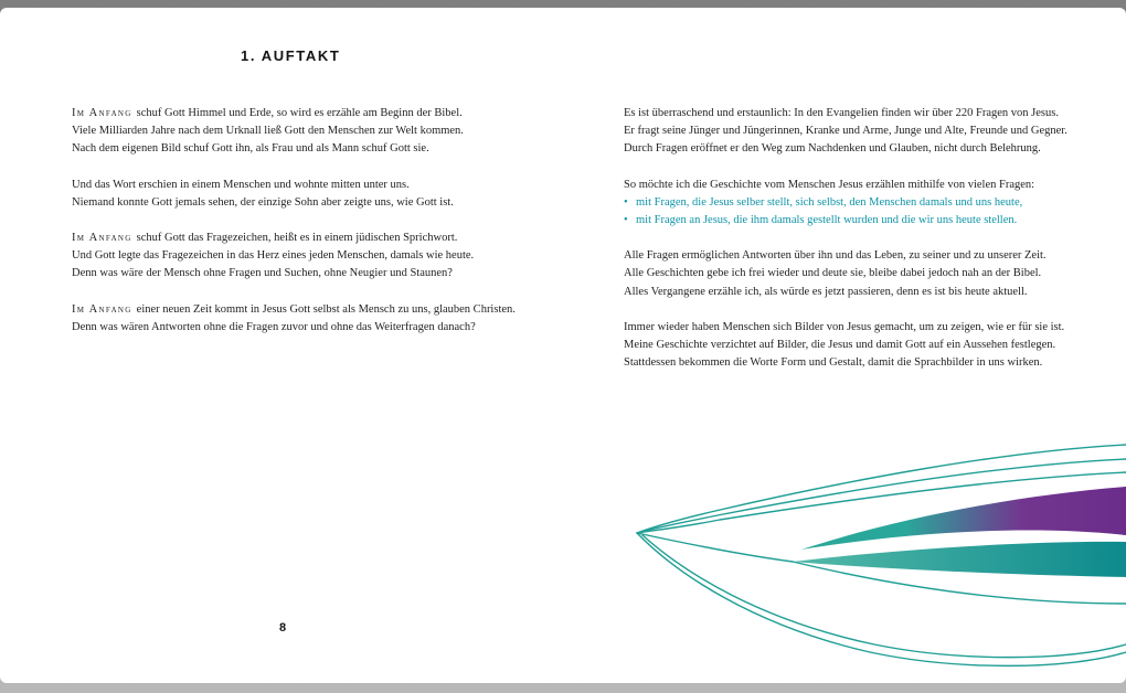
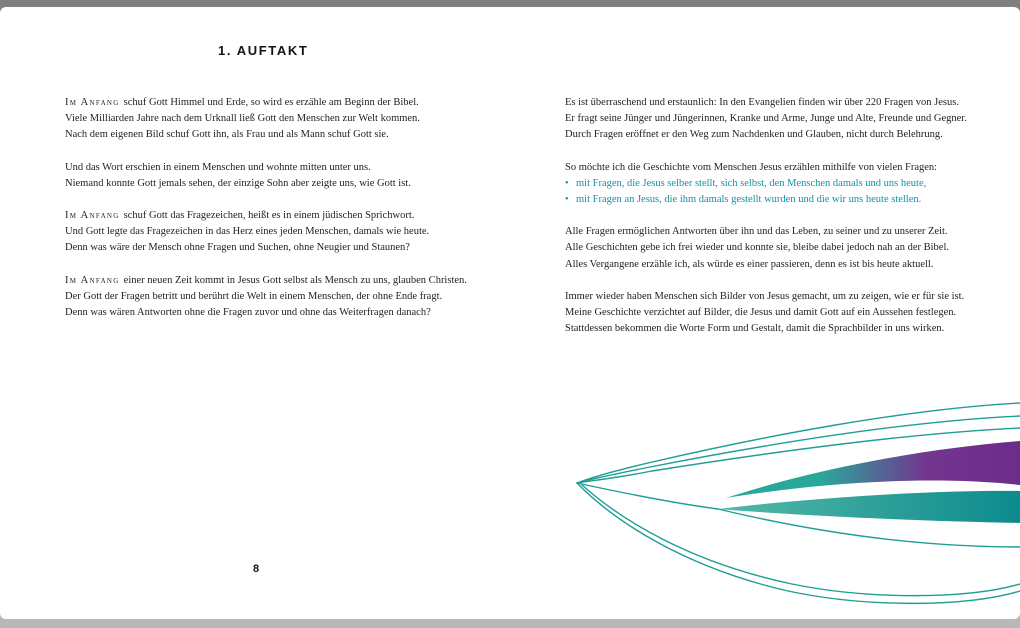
  1. AUFTAKT
  Im Anfang schuf Gott Himmel und Erde, so wird es erzähle am Beginn der Bibel.
  Viele Milliarden Jahre nach dem Urknall ließ Gott den Menschen zur Welt kommen.
  Nach dem eigenen Bild schuf Gott ihn, als Frau und als Mann schuf Gott sie.
  Und das Wort erschien in einem Menschen und wohnte mitten unter uns.
  Niemand konnte Gott jemals sehen, der einzige Sohn aber zeigte uns, wie Gott ist.
  Im Anfang schuf Gott das Fragezeichen, heißt es in einem jüdischen Sprichwort.
  Und Gott legte das Fragezeichen in das Herz eines jeden Menschen, damals wie heute.
  Denn was wäre der Mensch ohne Fragen und Suchen, ohne Neugier und Staunen?
  Im Anfang einer neuen Zeit kommt in Jesus Gott selbst als Mensch zu uns, glauben Christen.
+ Der Gott der Fragen betritt und berührt die Welt in einem Menschen, der ohne Ende fragt.
  Denn was wären Antworten ohne die Fragen zuvor und ohne das Weiterfragen danach?
  Es ist überraschend und erstaunlich: In den Evangelien finden wir über 220 Fragen von Jesus.
  Er fragt seine Jünger und Jüngerinnen, Kranke und Arme, Junge und Alte, Freunde und Gegner.
  Durch Fragen eröffnet er den Weg zum Nachdenken und Glauben, nicht durch Belehrung.
  So möchte ich die Geschichte vom Menschen Jesus erzählen mithilfe von vielen Fragen:
  • mit Fragen, die Jesus selber stellt, sich selbst, den Menschen damals und uns heute,
  • mit Fragen an Jesus, die ihm damals gestellt wurden und die wir uns heute stellen.
  Alle Fragen ermöglichen Antworten über ihn und das Leben, zu seiner und zu unserer Zeit.
- Alle Geschichten gebe ich frei wieder und deute sie, bleibe dabei jedoch nah an der Bibel.
+ Alle Geschichten gebe ich frei wieder und konnte sie, bleibe dabei jedoch nah an der Bibel.
- Alles Vergangene erzähle ich, als würde es jetzt passieren, denn es ist bis heute aktuell.
+ Alles Vergangene erzähle ich, als würde es einer passieren, denn es ist bis heute aktuell.
  Immer wieder haben Menschen sich Bilder von Jesus gemacht, um zu zeigen, wie er für sie ist.
  Meine Geschichte verzichtet auf Bilder, die Jesus und damit Gott auf ein Aussehen festlegen.
  Stattdessen bekommen die Worte Form und Gestalt, damit die Sprachbilder in uns wirken.
  8
